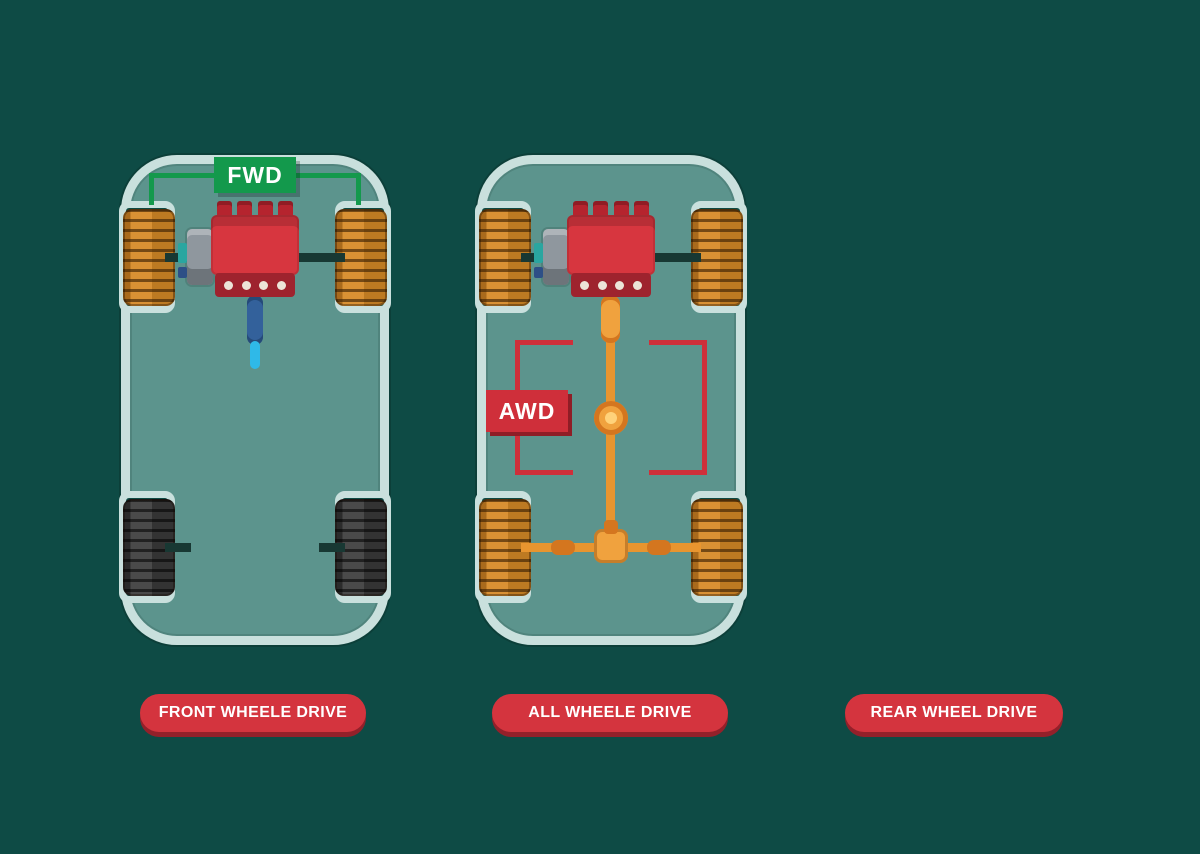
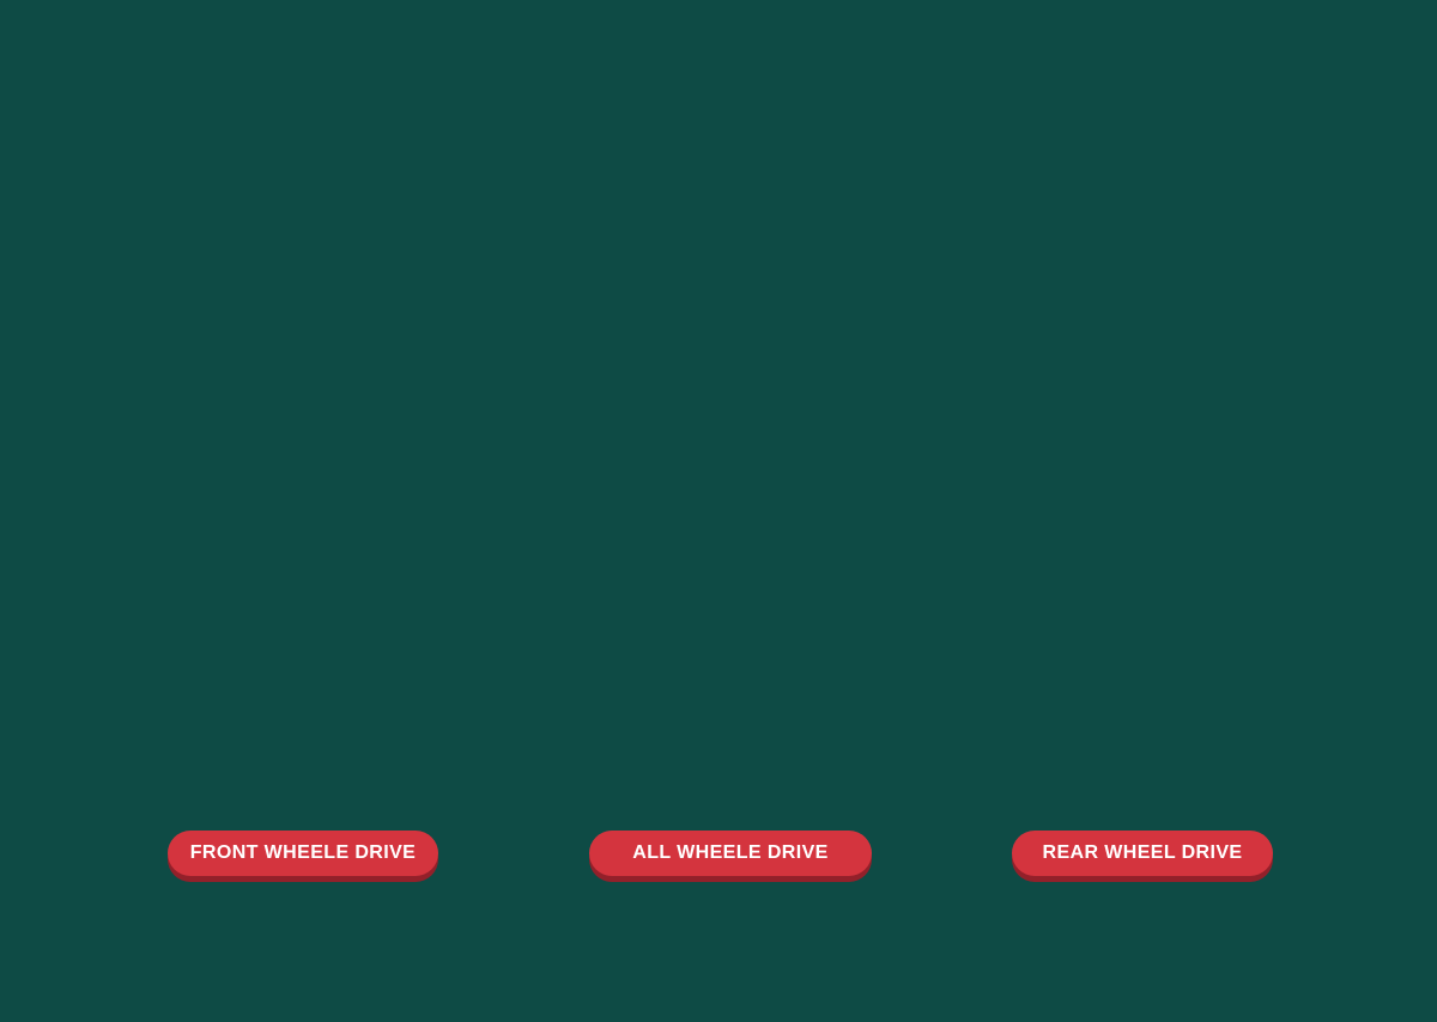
- FWD
- AWD
  FRONT WHEELE DRIVE
  ALL WHEELE DRIVE
  REAR WHEEL DRIVE
